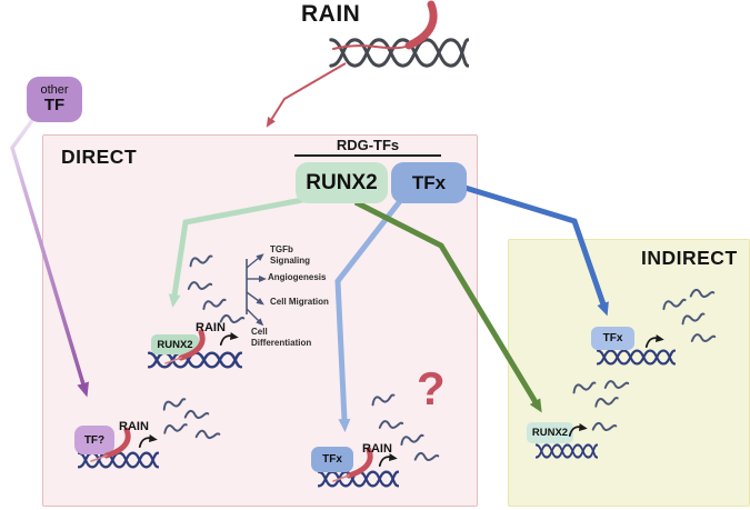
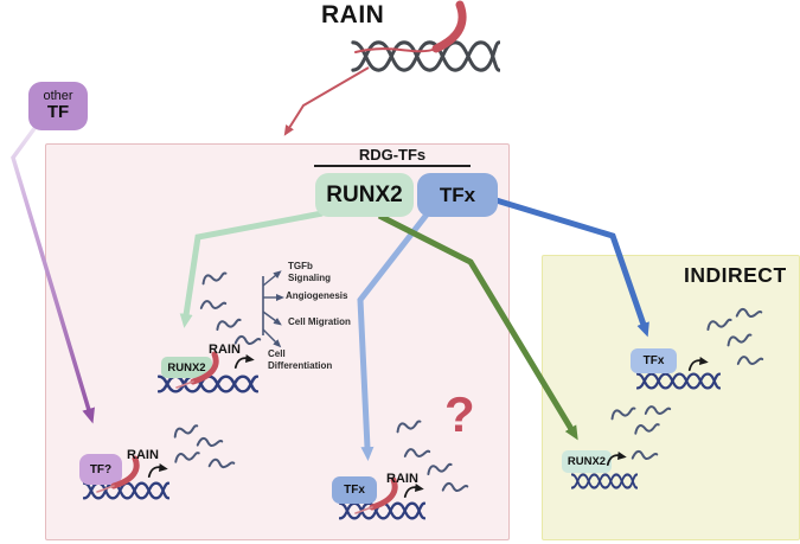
  RAIN
  other
  TF
- DIRECT
  INDIRECT
  RDG-TFs
  RUNX2
  TFx
  TGFb Signaling
  Angiogenesis
  Cell Migration
  Cell Differentiation
  RAIN
  RUNX2
  RAIN
  TF?
  RAIN
  TFx
  ?
  TFx
  RUNX2
